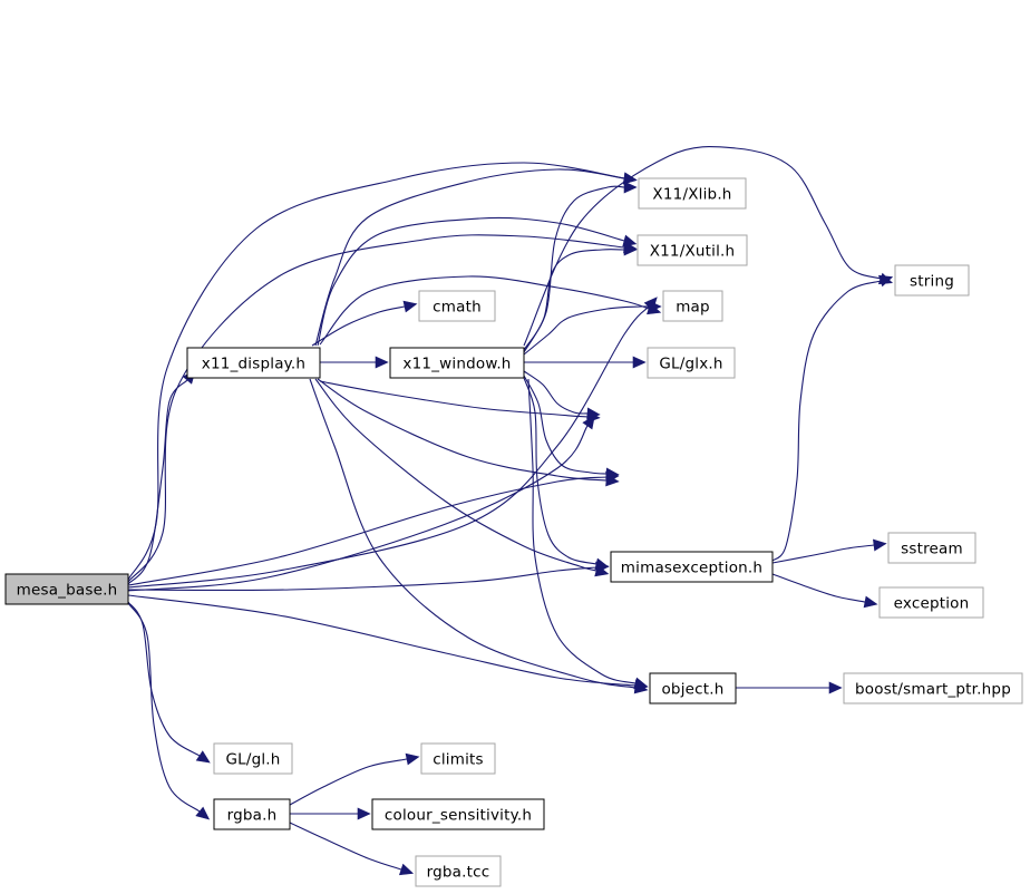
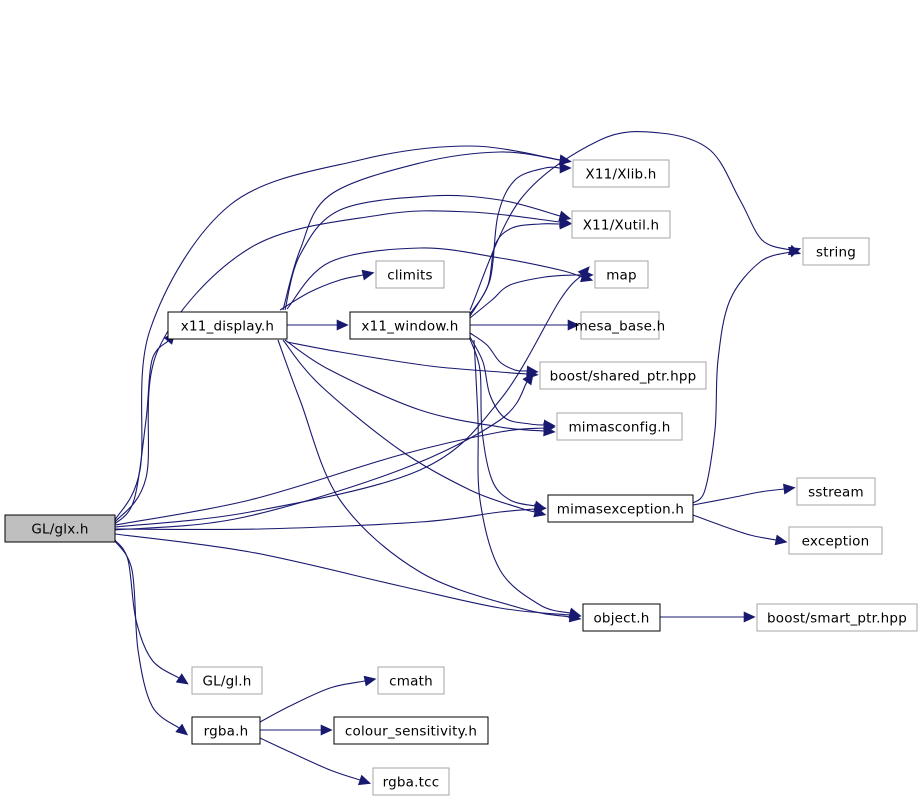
- mesa_base.h
+ GL/glx.h
  x11_display.h
  x11_window.h
- cmath
+ climits
  X11/Xlib.h
  X11/Xutil.h
  map
- GL/glx.h
+ mesa_base.h
+ boost/shared_ptr.hpp
+ mimasconfig.h
  mimasexception.h
  string
  sstream
  exception
  object.h
  boost/smart_ptr.hpp
  GL/gl.h
  rgba.h
- climits
+ cmath
  colour_sensitivity.h
  rgba.tcc
